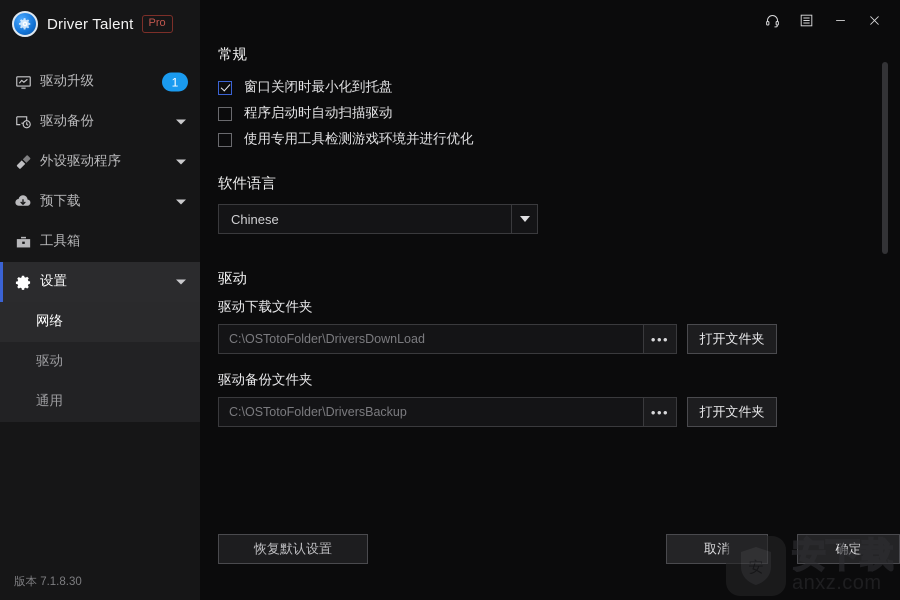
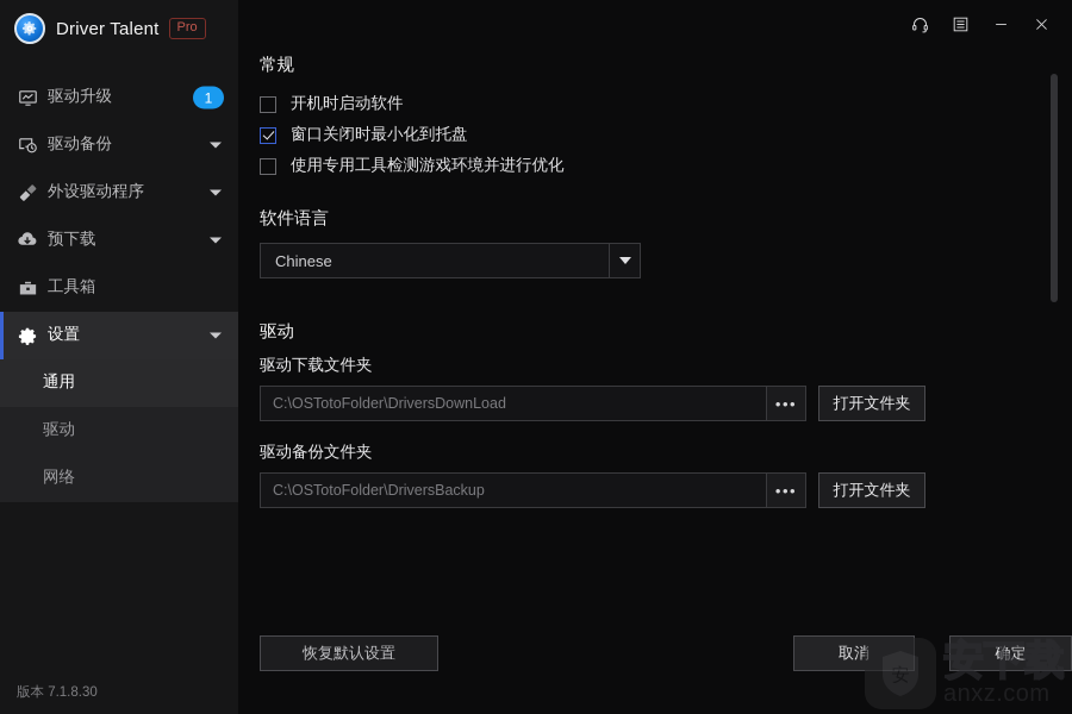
  Driver Talent
  Pro
  驱动升级
  1
  驱动备份
  外设驱动程序
  预下载
  工具箱
  设置
- 网络
+ 通用
  驱动
- 通用
+ 网络
  版本 7.1.8.30
  常规
+ 开机时启动软件
  窗口关闭时最小化到托盘
- 程序启动时自动扫描驱动
  使用专用工具检测游戏环境并进行优化
  软件语言
  Chinese
  驱动
  驱动下载文件夹
  C:\OSTotoFolder\DriversDownLoad
  •••
  打开文件夹
  驱动备份文件夹
  C:\OSTotoFolder\DriversBackup
  •••
  打开文件夹
  恢复默认设置
  取消
  确定
  安
  安下载
